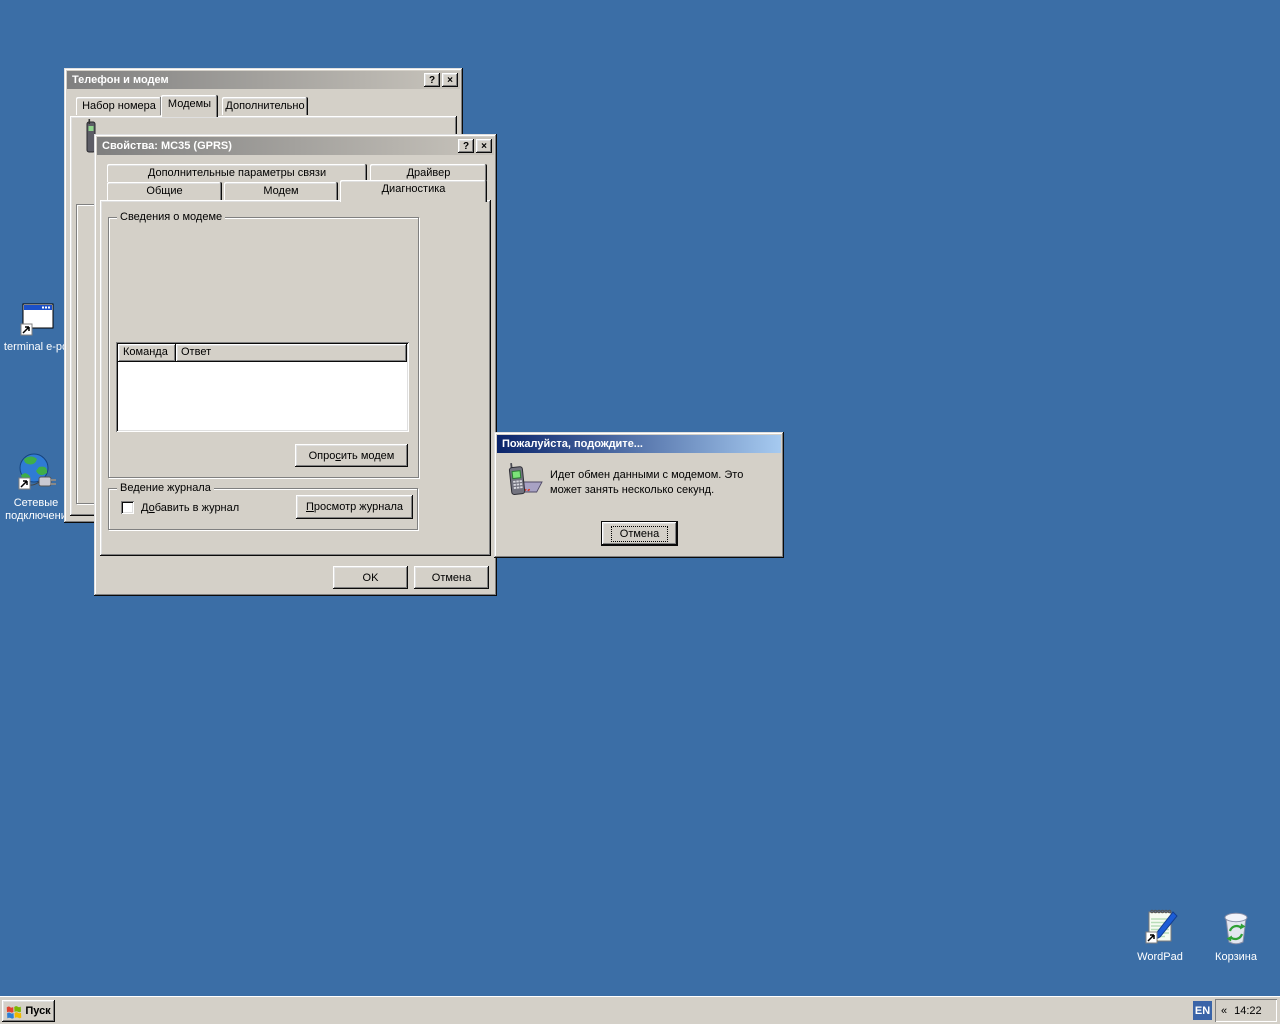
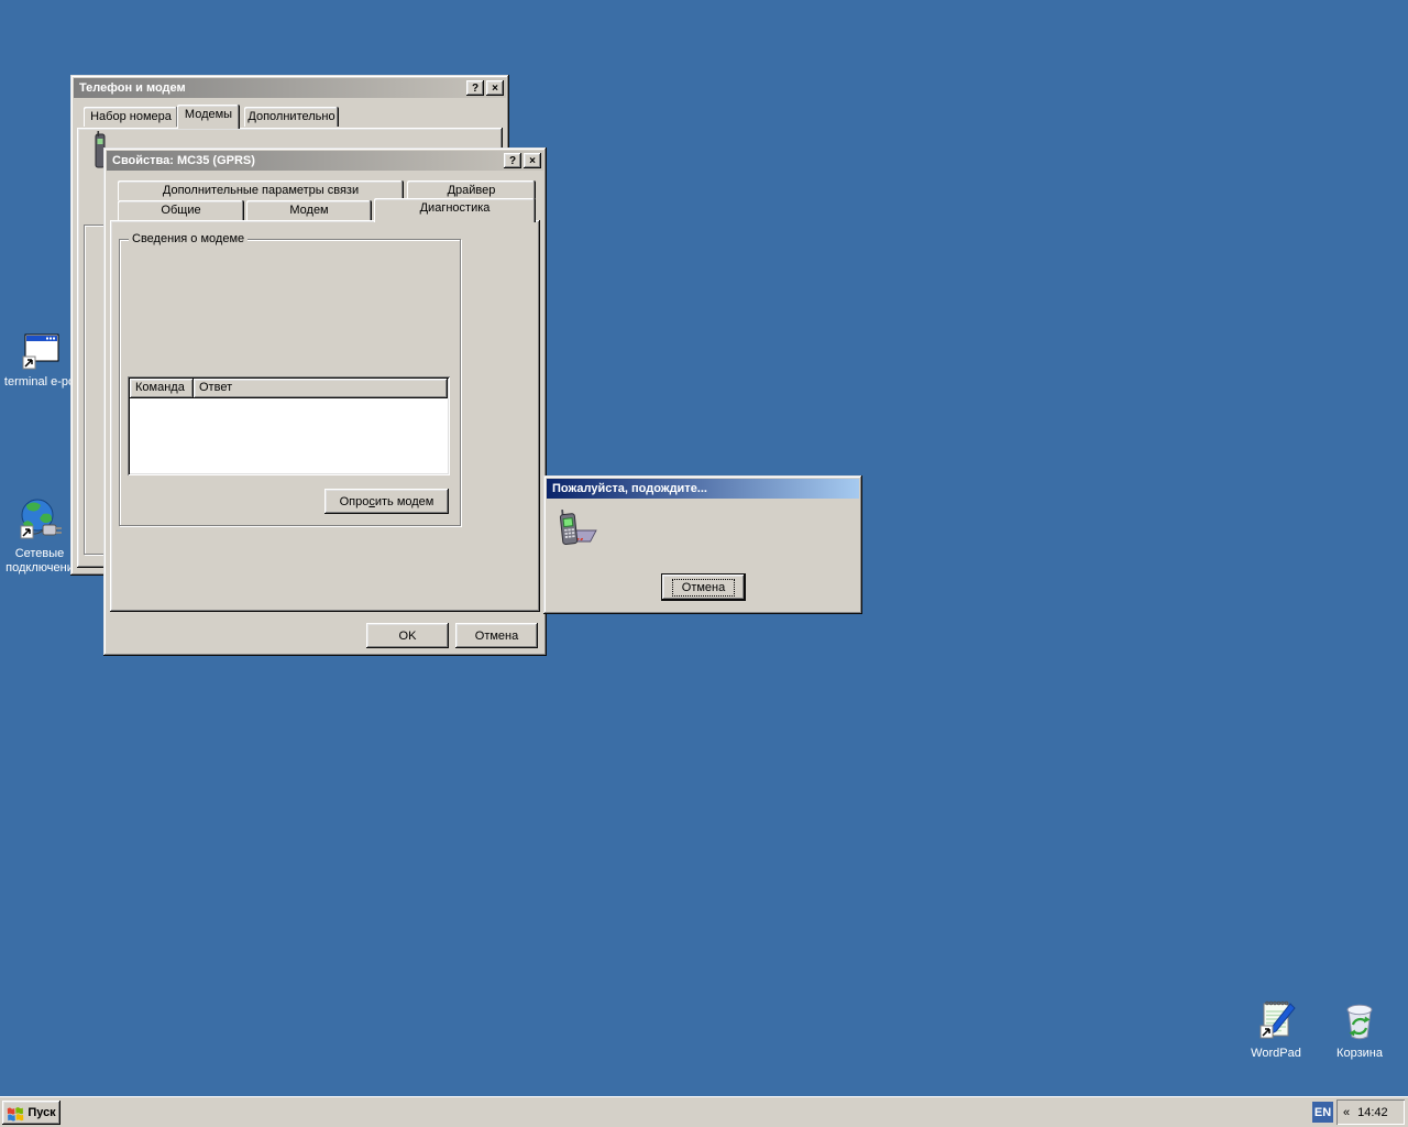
  terminal e-p
  Сетевые
  подключен
  WordPad
  Корзина
  Телефон и модем
  ?
  ×
  Набор номера
  Модемы
  Дополнительно
  Свойства: MC35 (GPRS)
  ?
  ×
  Дополнительные параметры связи
  Драйвер
  Общие
  Модем
  Диагностика
  Сведения о модеме
  Команда
  Ответ
  Опросить модем
- Ведение журнала
- Добавить в журнал
- Просмотр журнала
  OK
  Отмена
  Пожалуйста, подождите...
- Идет обмен данными с модемом. Это
- может занять несколько секунд.
  Отмена
  Пуск
  EN
  «
- 14:22
+ 14:42
